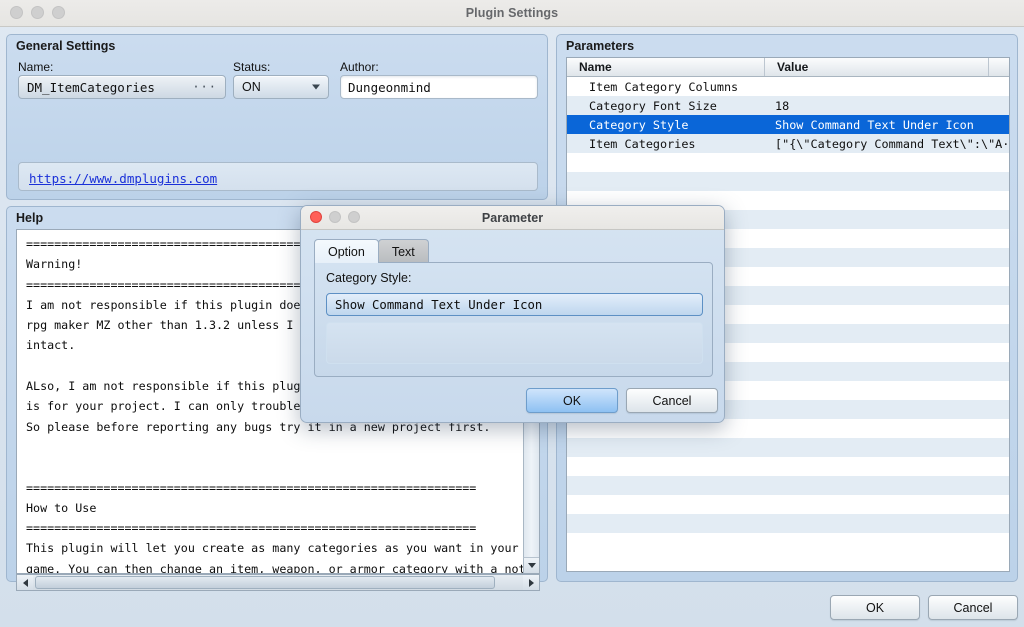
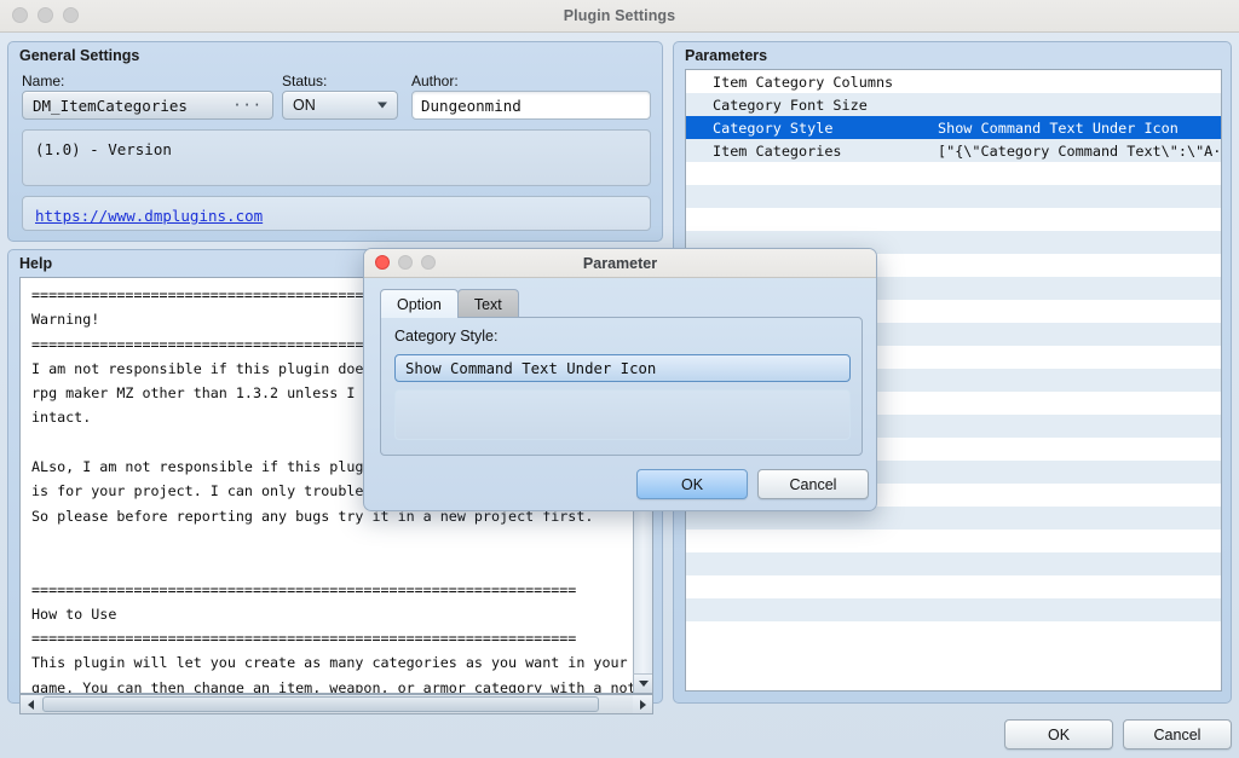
  Plugin Settings
  General Settings
  Name:
  DM_ItemCategories
  ···
  Status:
  ON
  Author:
  Dungeonmind
+ (1.0) - Version
  https://www.dmplugins.com
  Help
  Warning!
  intact.
  So please before reporting any bugs try it in a new project first.
  ================================================================
  How to Use
  ================================================================
  This plugin will let you create as many categories as you want in your
  game. You can then change an item, weapon, or armor category with a no
  Parameters
- Name
- Value
  Item Category Columns
  Category Font Size
- 18
  Category Style
  Show Command Text Under Icon
  Item Categories
  ["{\"Category Command Text\":\"A·
  OK
  Cancel
  Parameter
  Option
  Text
  Category Style:
  Show Command Text Under Icon
  OK
  Cancel
